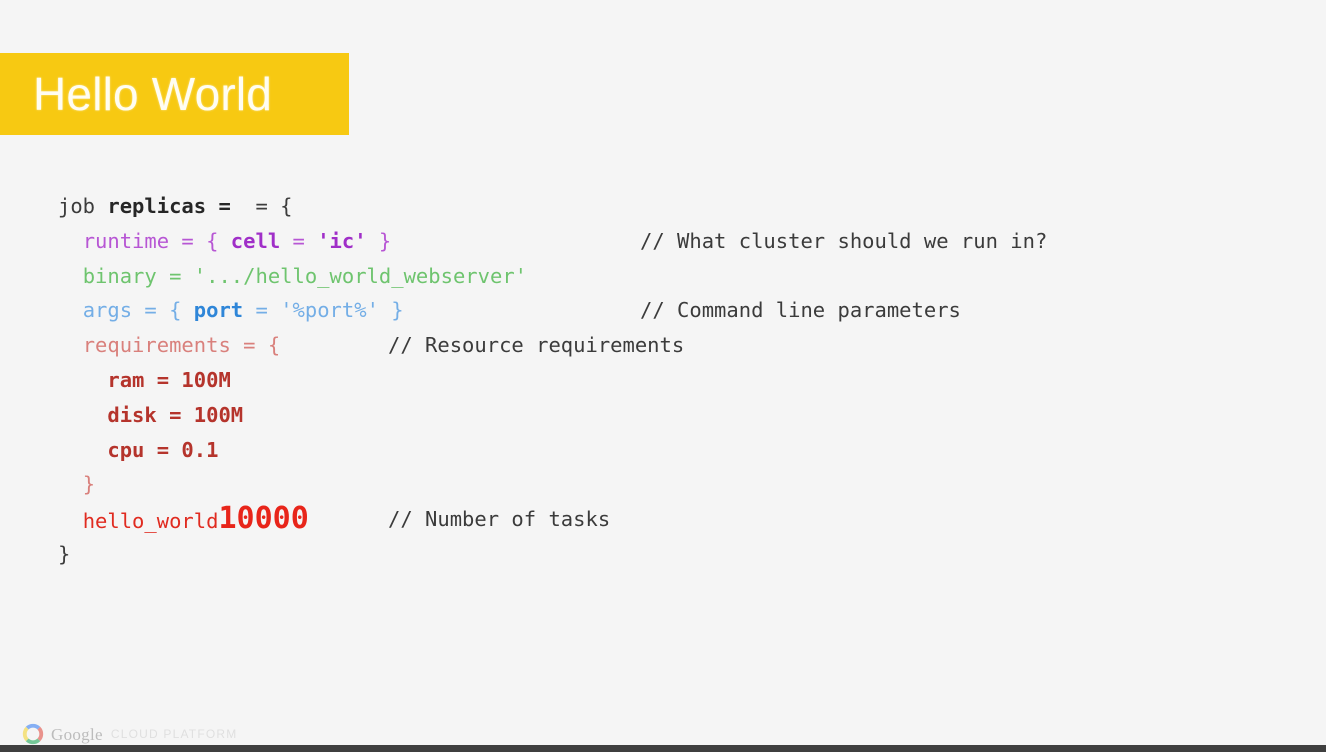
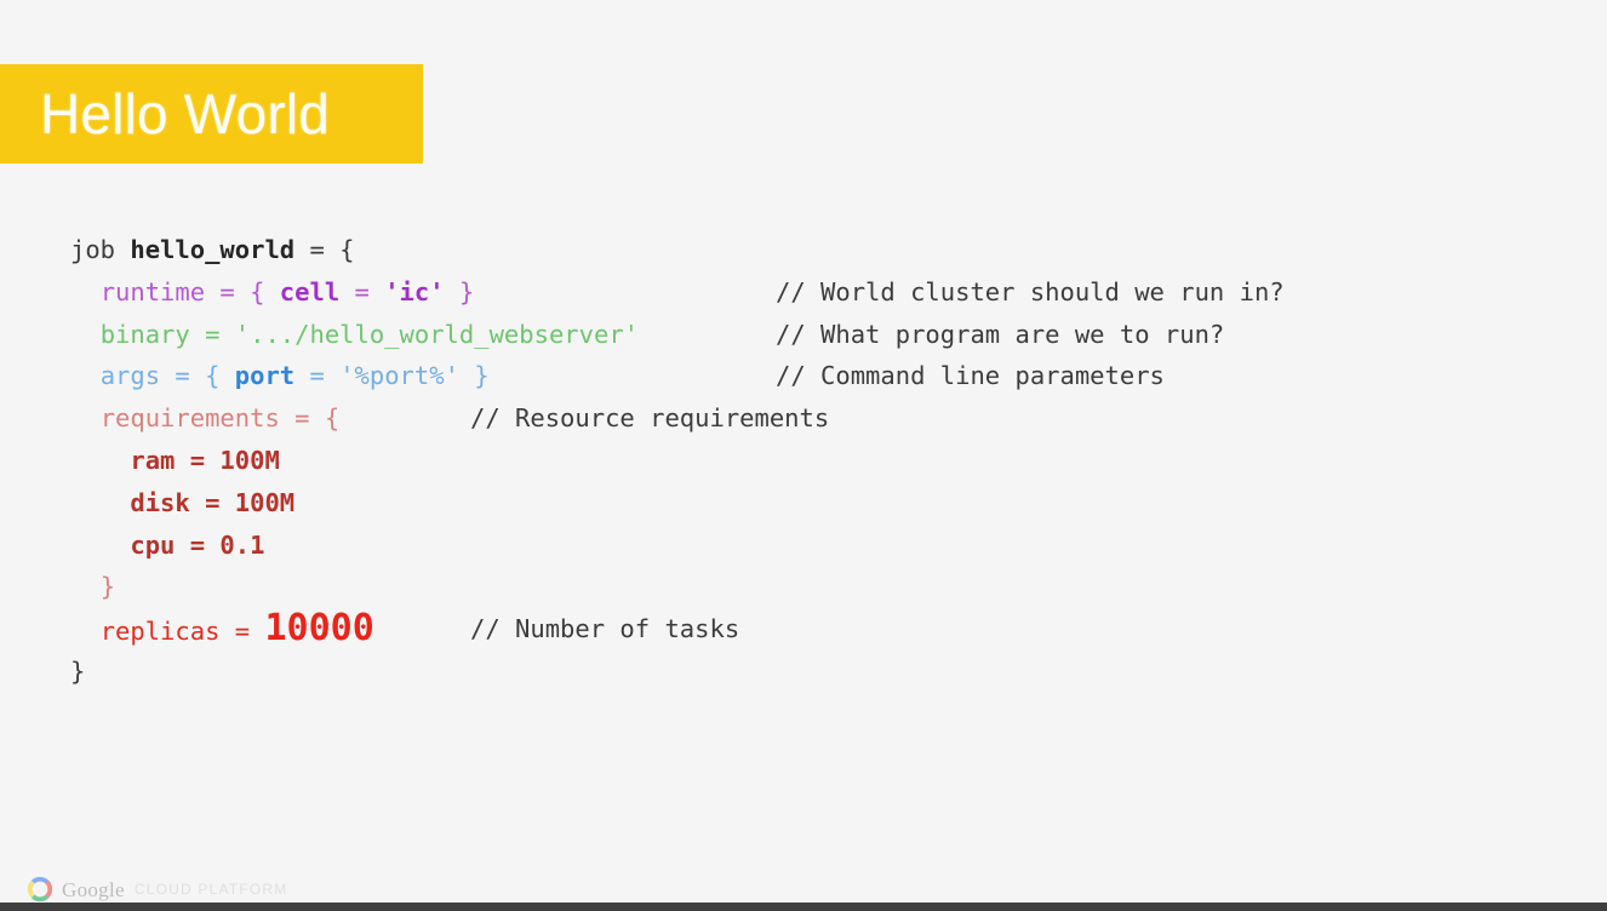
  Hello World
- job replicas = = {
+ job hello_world = {
  runtime = { cell = 'ic' }
- // What cluster should we run in?
+ // World cluster should we run in?
  binary = '.../hello_world_webserver'
+ // What program are we to run?
  args = { port = '%port%' }
  // Command line parameters
  requirements = {
  // Resource requirements
  ram = 100M
  disk = 100M
  cpu = 0.1
  }
- hello_world10000
+ replicas = 10000
  // Number of tasks
  }
  Google
